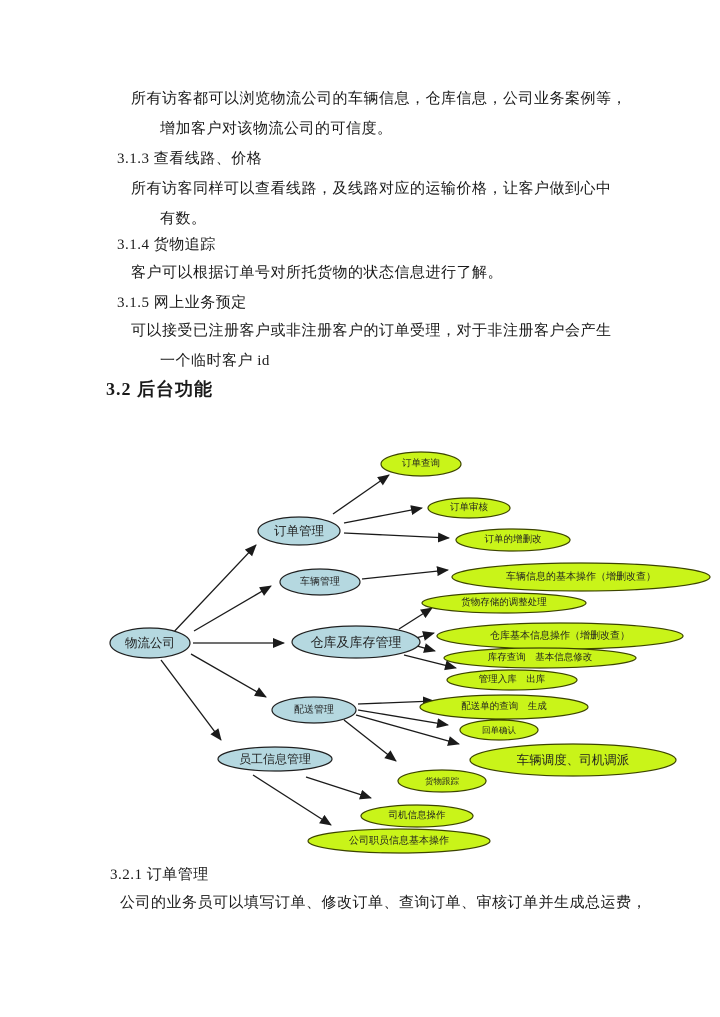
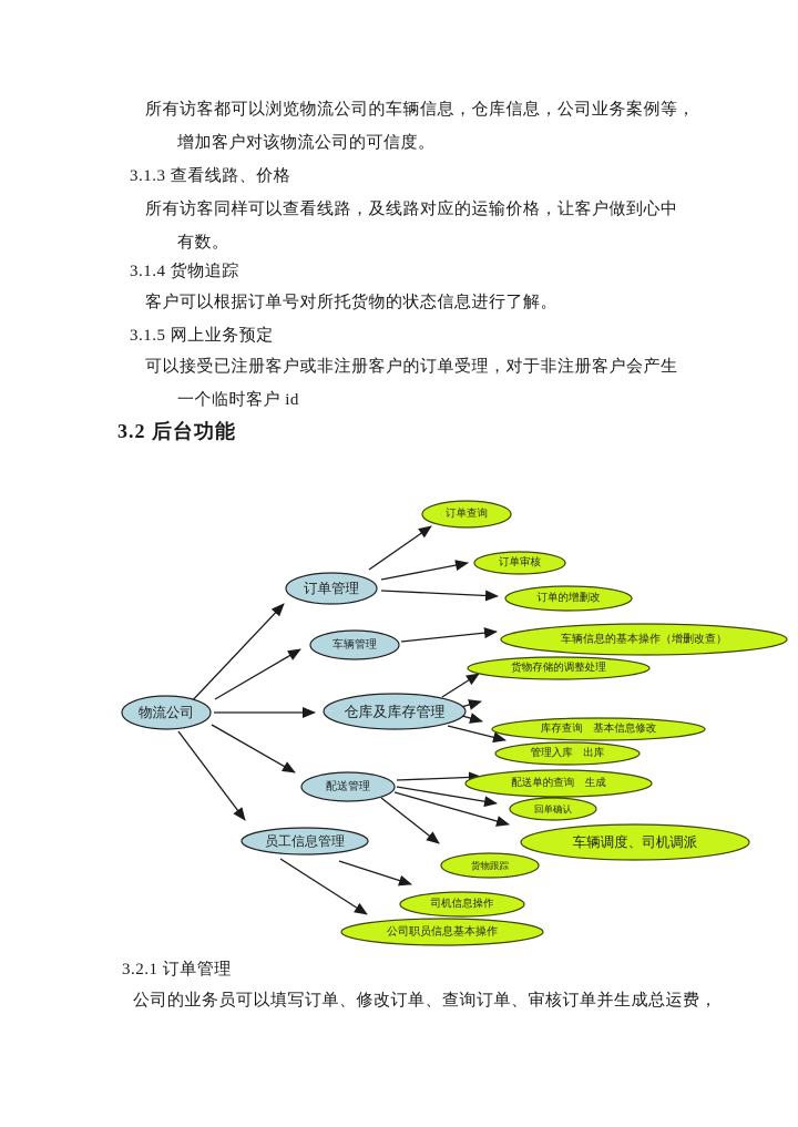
  所有访客都可以浏览物流公司的车辆信息，仓库信息，公司业务案例等，
  增加客户对该物流公司的可信度。
  3.1.3 查看线路、价格
  所有访客同样可以查看线路，及线路对应的运输价格，让客户做到心中
  有数。
  3.1.4 货物追踪
  客户可以根据订单号对所托货物的状态信息进行了解。
  3.1.5 网上业务预定
  可以接受已注册客户或非注册客户的订单受理，对于非注册客户会产生
  一个临时客户 id
  3.2 后台功能
  3.2.1 订单管理
  公司的业务员可以填写订单、修改订单、查询订单、审核订单并生成总运费，
  物流公司
  订单管理
  车辆管理
  仓库及库存管理
  配送管理
  员工信息管理
  订单查询
  订单审核
  订单的增删改
  车辆信息的基本操作（增删改查）
  货物存储的调整处理
- 仓库基本信息操作（增删改查）
  库存查询 基本信息修改
  管理入库 出库
  配送单的查询 生成
  回单确认
  车辆调度、司机调派
  货物跟踪
  司机信息操作
  公司职员信息基本操作
